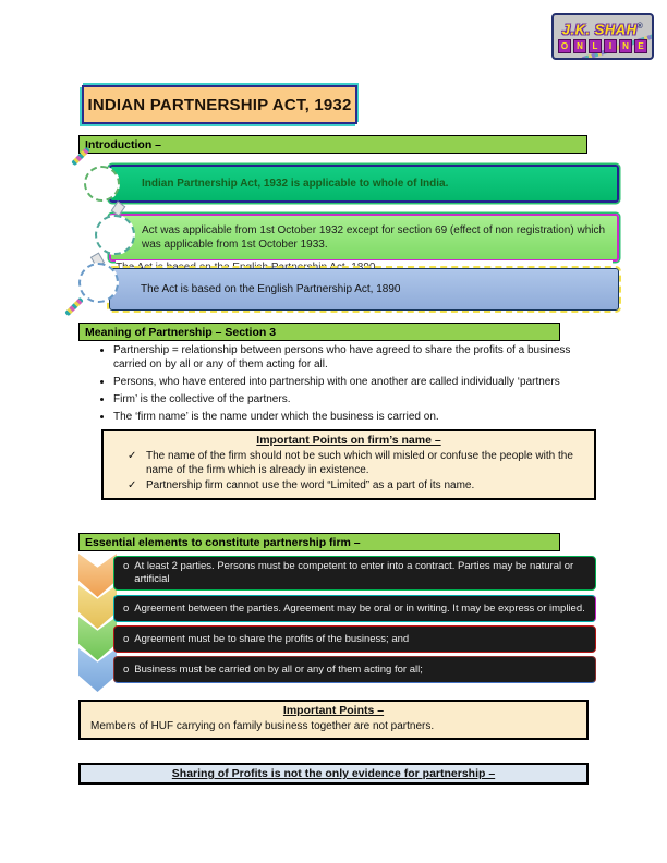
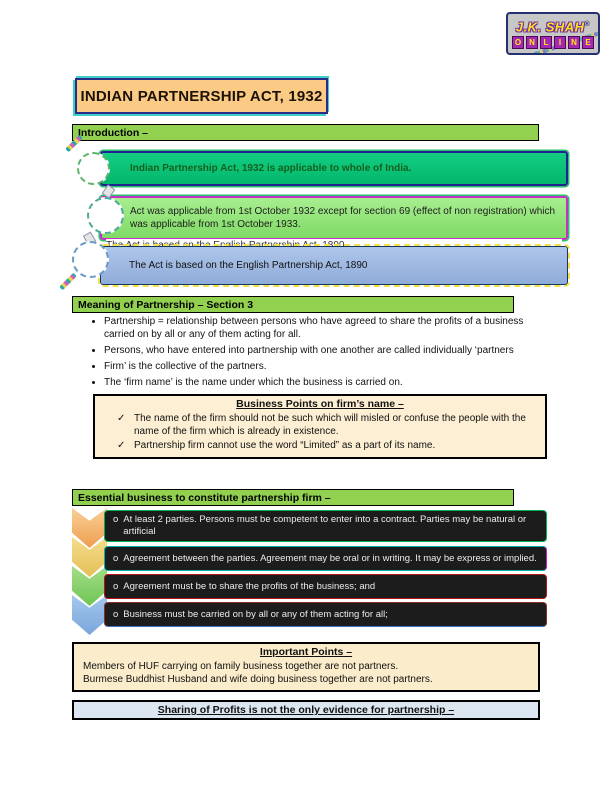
  J.K. SHAH
  O
  N
  L
  I
  N
  E
  INDIAN PARTNERSHIP ACT, 1932
  Introduction –
  Indian Partnership Act, 1932 is applicable to whole of India.
  Act was applicable from 1st October 1932 except for section 69 (effect of non registration) which was applicable from 1st October 1933.
  The Act is based on the English Partnership Act, 1890
  Meaning of Partnership – Section 3
  Partnership = relationship between persons who have agreed to share the profits of a business carried on by all or any of them acting for all.
  Persons, who have entered into partnership with one another are called individually ‘partners
  Firm’ is the collective of the partners.
  The ‘firm name’ is the name under which the business is carried on.
- Important Points on firm’s name –
+ Business Points on firm’s name –
  The name of the firm should not be such which will misled or confuse the people with the name of the firm which is already in existence.
  Partnership firm cannot use the word “Limited” as a part of its name.
- Essential elements to constitute partnership firm –
+ Essential business to constitute partnership firm –
  At least 2 parties. Persons must be competent to enter into a contract. Parties may be natural or artificial
  Agreement between the parties. Agreement may be oral or in writing. It may be express or implied.
  Agreement must be to share the profits of the business; and
  Business must be carried on by all or any of them acting for all;
  Important Points –
  Members of HUF carrying on family business together are not partners.
+ Burmese Buddhist Husband and wife doing business together are not partners.
  Sharing of Profits is not the only evidence for partnership –
